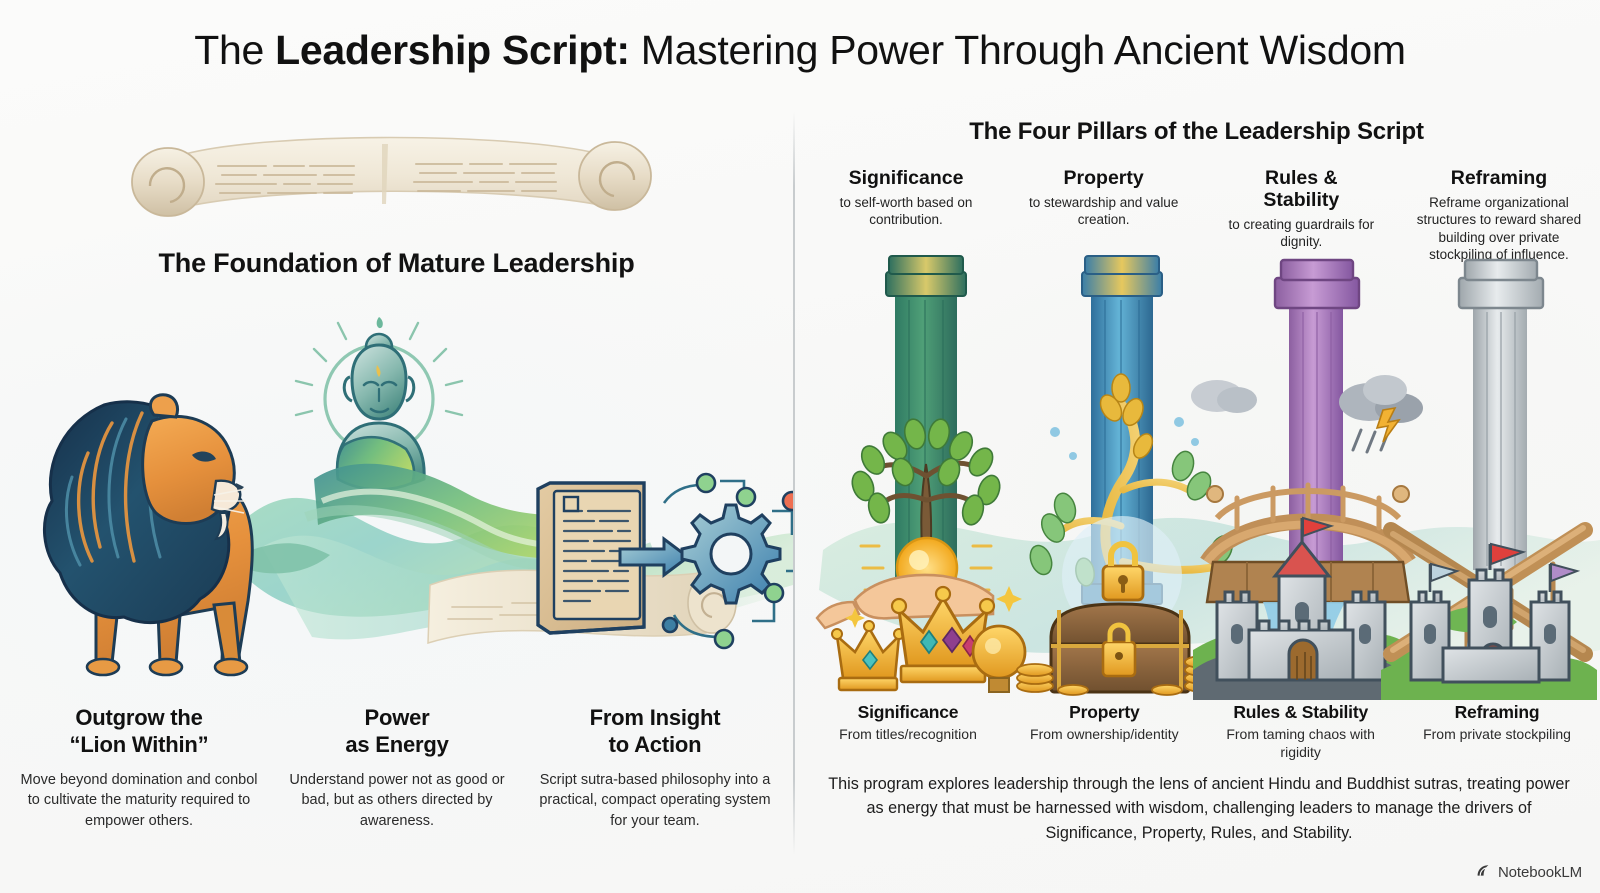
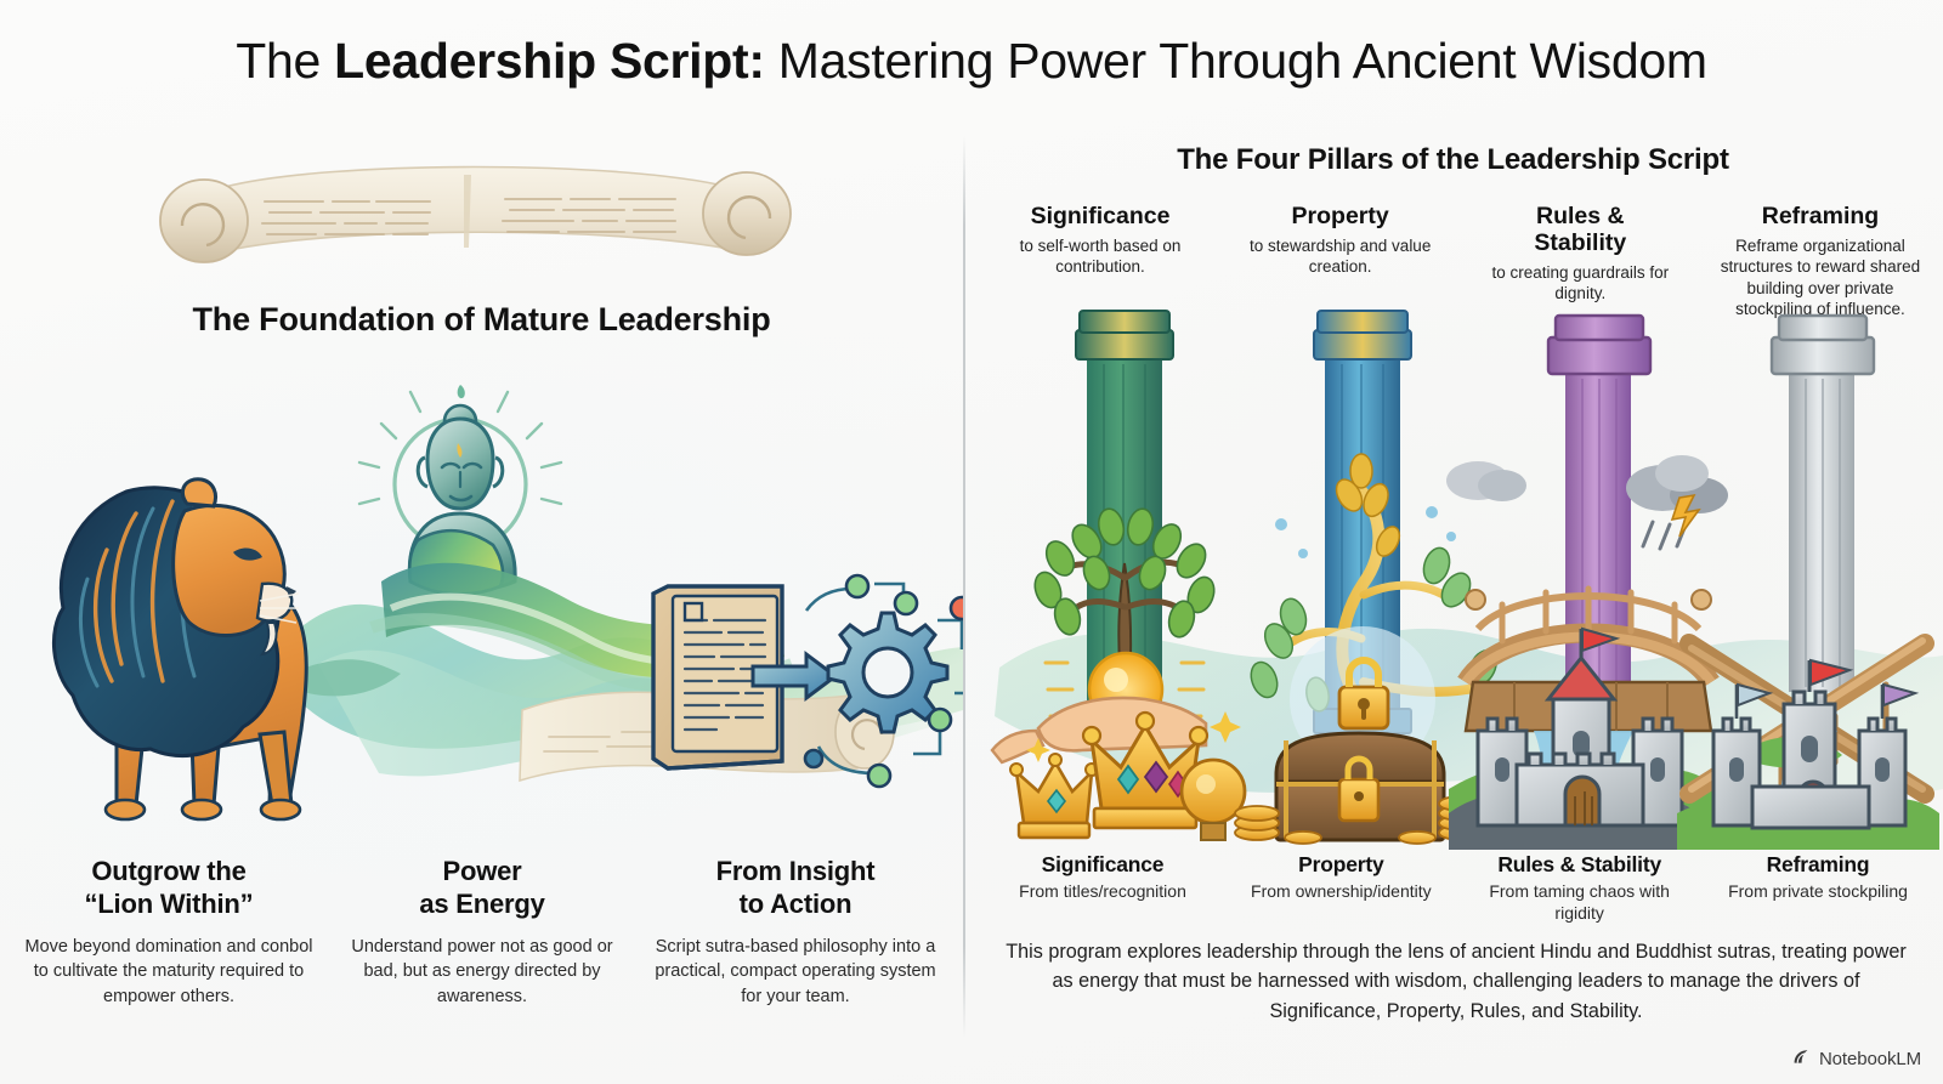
  The Leadership Script: Mastering Power Through Ancient Wisdom
  The Foundation of Mature Leadership
  Outgrow the
  “Lion Within”
  Move beyond domination and conbol to cultivate the maturity required to empower others.
  Power
  as Energy
- Understand power not as good or bad, but as others directed by awareness.
+ Understand power not as good or bad, but as energy directed by awareness.
  From Insight
  to Action
  Script sutra-based philosophy into a practical, compact operating system for your team.
  The Four Pillars of the Leadership Script
  Significance
  to self-worth based on contribution.
  Property
  to stewardship and value creation.
  Rules &
  Stability
  to creating guardrails for dignity.
  Reframing
  Reframe organizational structures to reward shared building over private stockpiling of influence.
  Significance
  From titles/recognition
  Property
  From ownership/identity
  Rules & Stability
  From taming chaos with rigidity
  Reframing
  From private stockpiling
  This program explores leadership through the lens of ancient Hindu and Buddhist sutras, treating power as energy that must be harnessed with wisdom, challenging leaders to manage the drivers of Significance, Property, Rules, and Stability.
  NotebookLM
